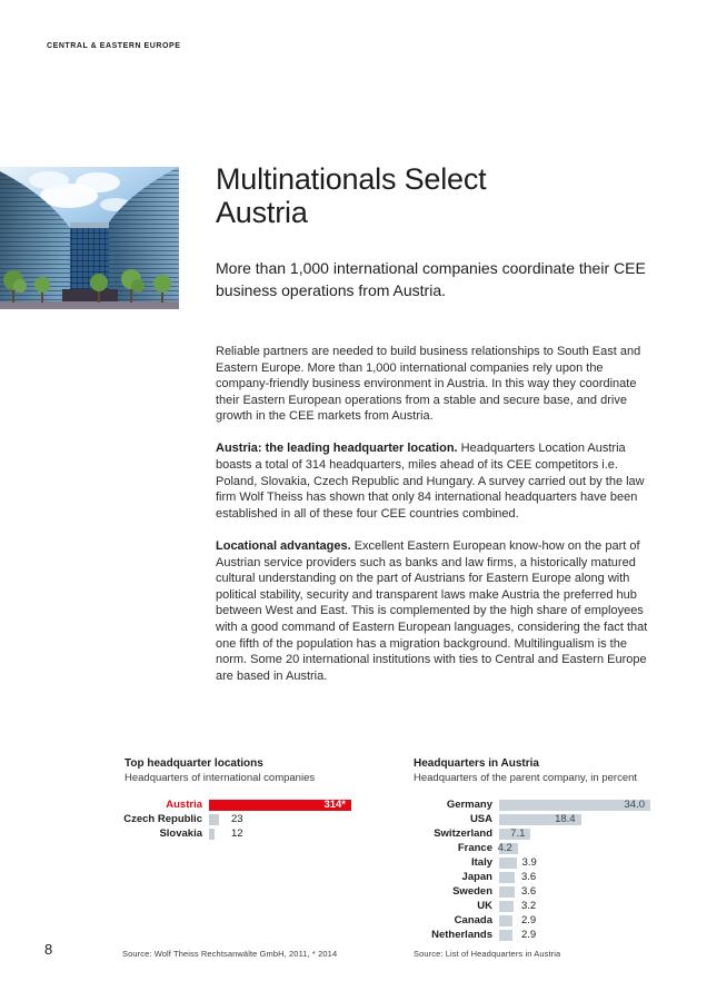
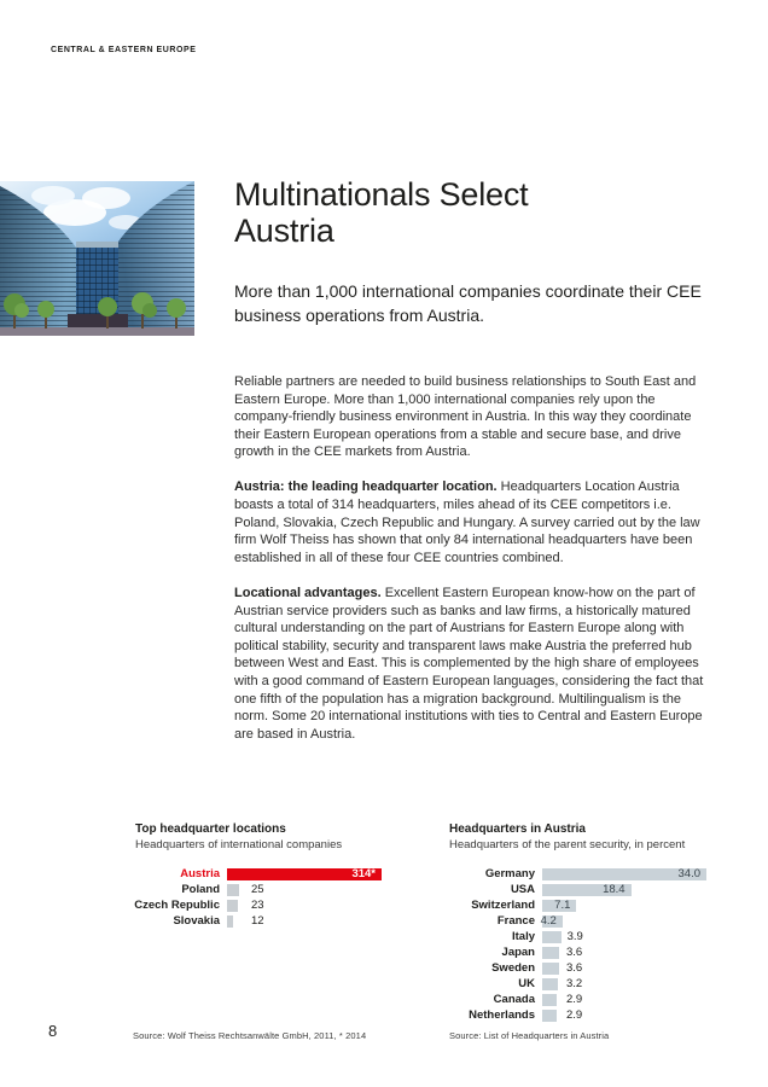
  Multinationals Select
  Austria
  More than 1,000 international companies coordinate their CEE business operations from Austria.
  Reliable partners are needed to build business relationships to South East and Eastern Europe. More than 1,000 international companies rely upon the company-friendly business environment in Austria. In this way they coordinate their Eastern European operations from a stable and secure base, and drive growth in the CEE markets from Austria.
  Austria: the leading headquarter location. Headquarters Location Austria boasts a total of 314 headquarters, miles ahead of its CEE competitors i.e. Poland, Slovakia, Czech Republic and Hungary. A survey carried out by the law firm Wolf Theiss has shown that only 84 international headquarters have been established in all of these four CEE countries combined.
  Locational advantages. Excellent Eastern European know-how on the part of Austrian service providers such as banks and law firms, a historically matured cultural understanding on the part of Austrians for Eastern Europe along with political stability, security and transparent laws make Austria the preferred hub between West and East. This is complemented by the high share of employees with a good command of Eastern European languages, considering the fact that one fifth of the population has a migration background. Multilingualism is the norm. Some 20 international institutions with ties to Central and Eastern Europe are based in Austria.
  Top headquarter locations
  Headquarters of international companies
  Austria
  314*
+ Poland
+ 25
  Czech Republic
  23
  Slovakia
  12
  Headquarters in Austria
- Headquarters of the parent company, in percent
+ Headquarters of the parent security, in percent
  Germany
  34.0
  USA
  18.4
  Switzerland
  7.1
  France
  4.2
  Italy
  3.9
  Japan
  3.6
  Sweden
  3.6
  UK
  3.2
  Canada
  2.9
  Netherlands
  2.9
  Source: Wolf Theiss Rechtsanwälte GmbH, 2011, * 2014
  Source: List of Headquarters in Austria
  8
